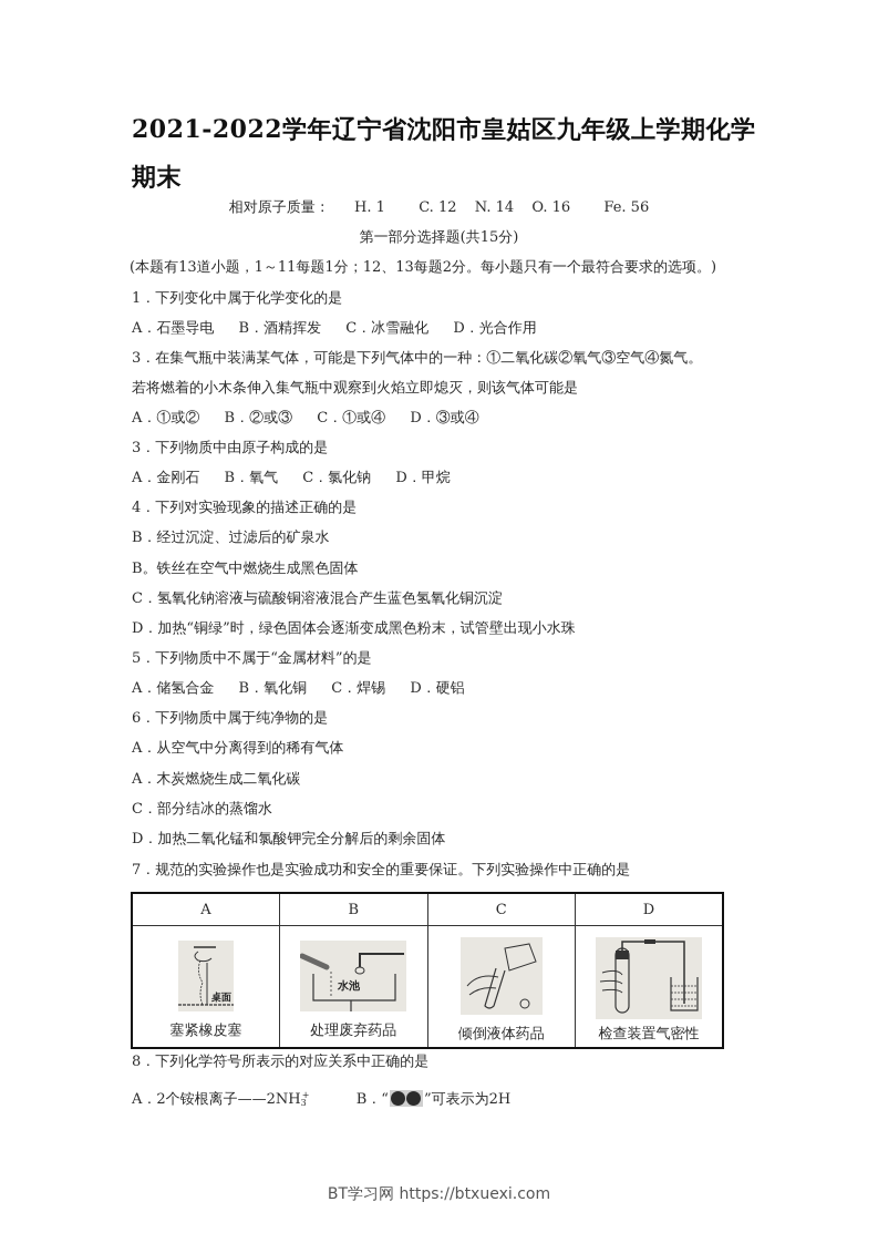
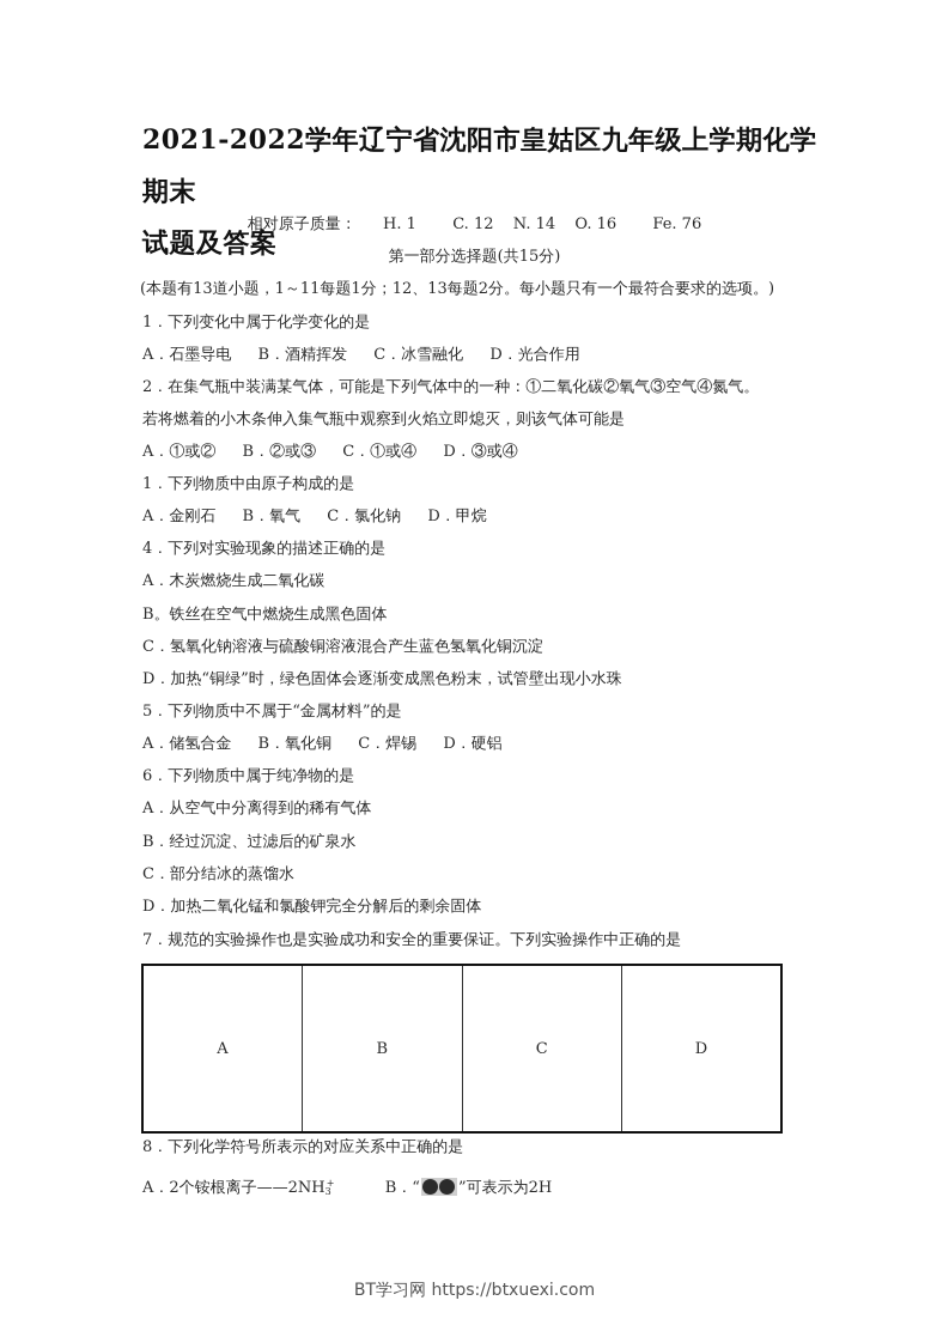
  2021-2022学年辽宁省沈阳市皇姑区九年级上学期化学期末
+ 试题及答案
- 相对原子质量： H. 1 C. 12 N. 14 O. 16 Fe. 56
+ 相对原子质量： H. 1 C. 12 N. 14 O. 16 Fe. 76
  第一部分选择题(共15分)
  (本题有13道小题，1～11每题1分；12、13每题2分。每小题只有一个最符合要求的选项。)
  1．下列变化中属于化学变化的是
  A．石墨导电 B．酒精挥发 C．冰雪融化 D．光合作用
- 3．在集气瓶中装满某气体，可能是下列气体中的一种：①二氧化碳②氧气③空气④氮气。
+ 2．在集气瓶中装满某气体，可能是下列气体中的一种：①二氧化碳②氧气③空气④氮气。
  若将燃着的小木条伸入集气瓶中观察到火焰立即熄灭，则该气体可能是
  A．①或② B．②或③ C．①或④ D．③或④
- 3．下列物质中由原子构成的是
+ 1．下列物质中由原子构成的是
  A．金刚石 B．氧气 C．氯化钠 D．甲烷
  4．下列对实验现象的描述正确的是
- B．经过沉淀、过滤后的矿泉水
+ A．木炭燃烧生成二氧化碳
  B。铁丝在空气中燃烧生成黑色固体
  C．氢氧化钠溶液与硫酸铜溶液混合产生蓝色氢氧化铜沉淀
  D．加热“铜绿”时，绿色固体会逐渐变成黑色粉末，试管壁出现小水珠
  5．下列物质中不属于“金属材料”的是
  A．储氢合金 B．氧化铜 C．焊锡 D．硬铝
  6．下列物质中属于纯净物的是
  A．从空气中分离得到的稀有气体
- A．木炭燃烧生成二氧化碳
+ B．经过沉淀、过滤后的矿泉水
  C．部分结冰的蒸馏水
  D．加热二氧化锰和氯酸钾完全分解后的剩余固体
  7．规范的实验操作也是实验成功和安全的重要保证。下列实验操作中正确的是
  A	B	C	D
- 桌面 塞紧橡皮塞	水池 处理废弃药品	倾倒液体药品	检查装置气密性
  8．下列化学符号所表示的对应关系中正确的是
  A．2个铵根离子——2NH3+ B．“ ”可表示为2H
  BT学习网 https://btxuexi.com
